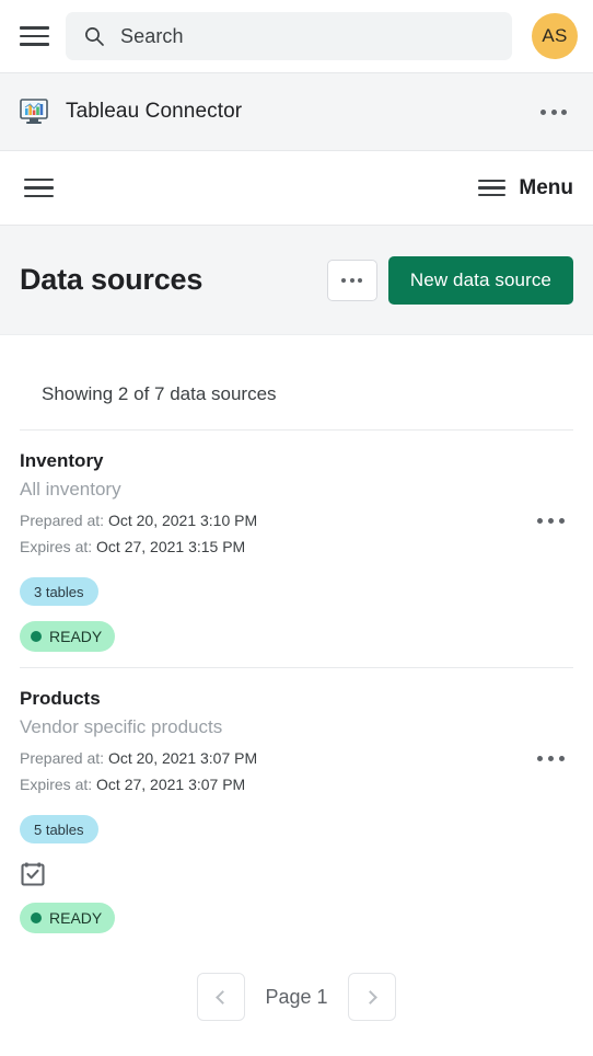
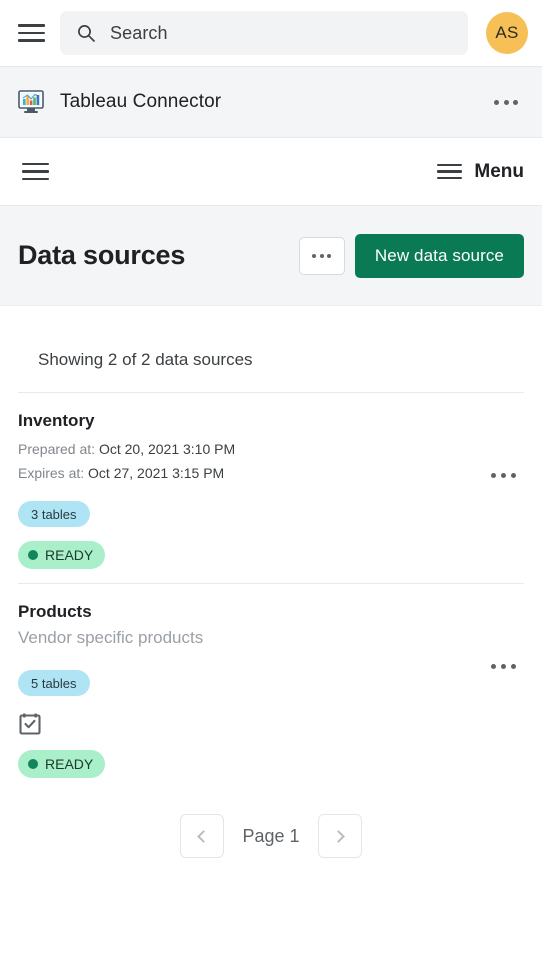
  Search
  AS
  Tableau Connector
  Menu
  Data sources
  New data source
- Showing 2 of 7 data sources
+ Showing 2 of 2 data sources
  Inventory
- All inventory
  Prepared at: Oct 20, 2021 3:10 PM
  Expires at: Oct 27, 2021 3:15 PM
  3 tables
  READY
  Products
  Vendor specific products
- Prepared at: Oct 20, 2021 3:07 PM
- Expires at: Oct 27, 2021 3:07 PM
  5 tables
  READY
  Page 1
